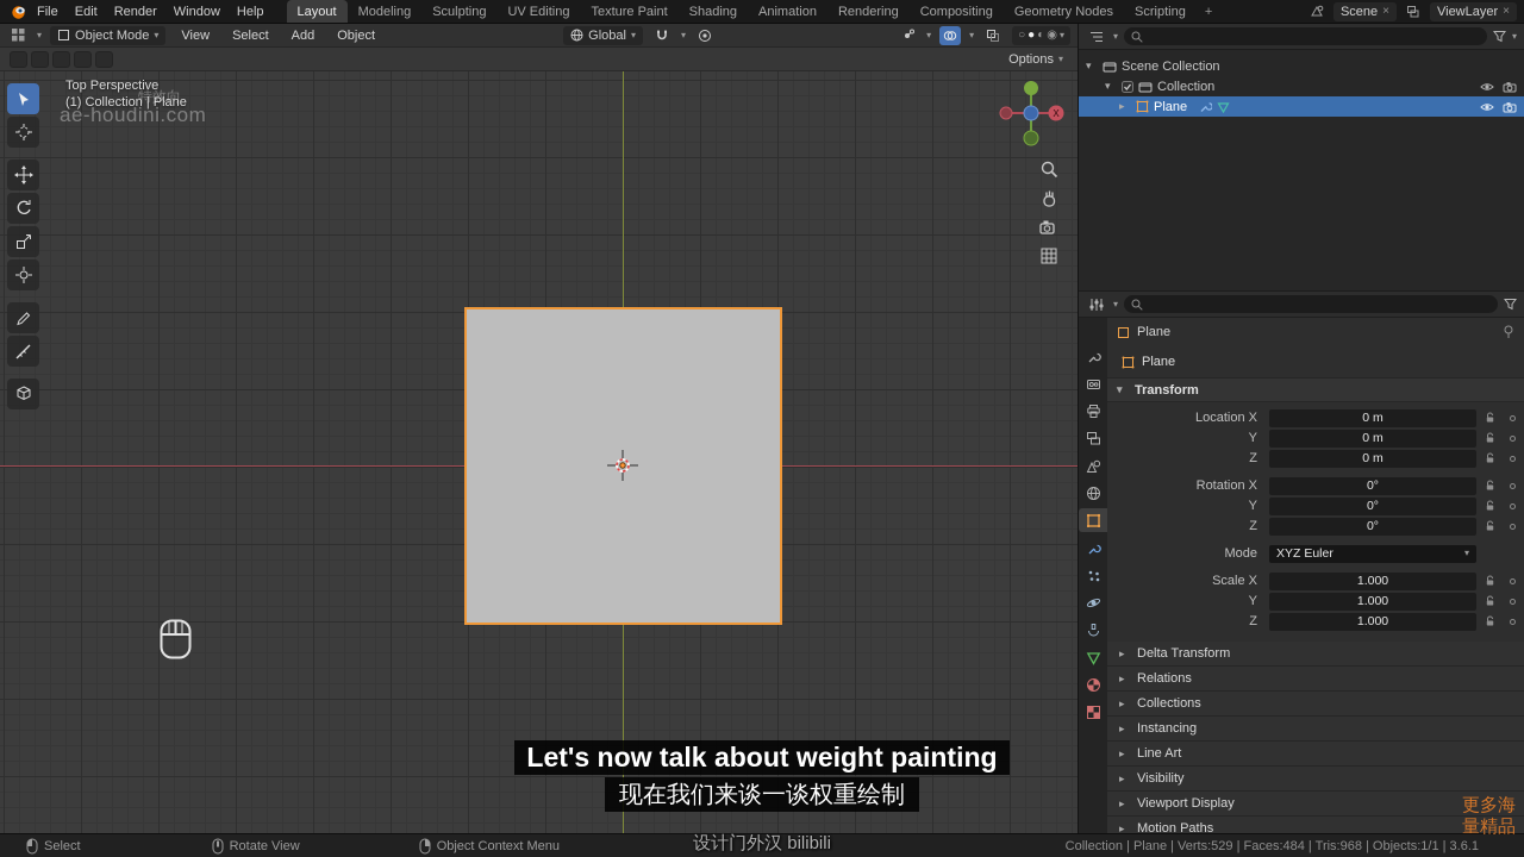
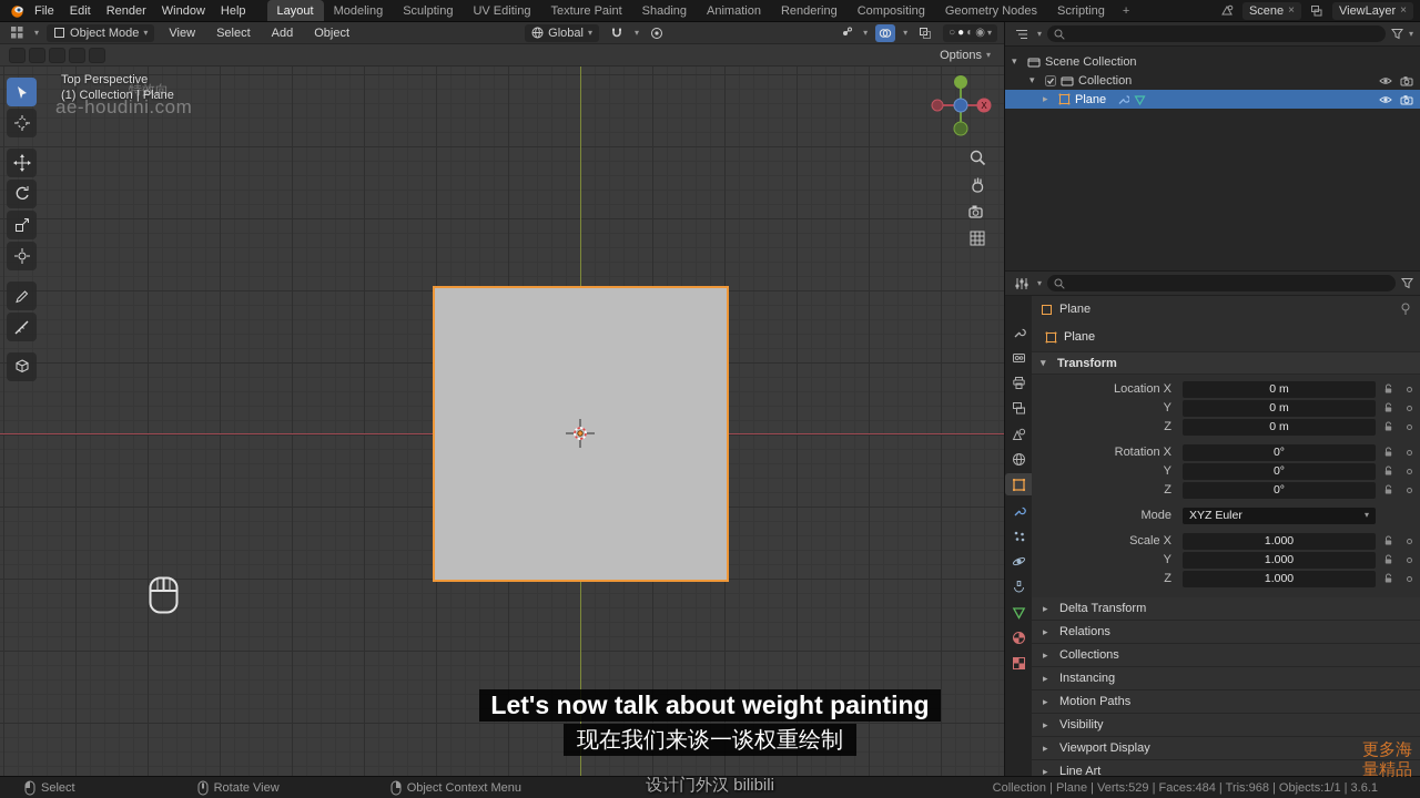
  File
  Edit
  Render
  Window
  Help
  Layout
  Modeling
  Sculpting
  UV Editing
  Texture Paint
  Shading
  Animation
  Rendering
  Compositing
  Geometry Nodes
  Scripting
  +
  Scene
  ×
  ViewLayer
  ×
  ▾
  Object Mode
  ▾
  View
  Select
  Add
  Object
  Global
  ▾
  ▾
  ▾
  ▾
  ○
  ●
  ◐
  ◉
  ▾
  Options
  ▾
  Top Perspective
  (1) Collection | Plane
  特效向
  ae-houdini.com
  X
  ▾
  ▾
  ▾
  Scene Collection
  ▾
  Collection
  ▸
  Plane
  ▾
  Plane
  Plane
  ▾
  Transform
  Location X
  0 m
  Y
  0 m
  Z
  0 m
  Rotation X
  0°
  Y
  0°
  Z
  0°
  Mode
  XYZ Euler
  ▾
  Scale X
  1.000
  Y
  1.000
  Z
  1.000
  ▸
  Delta Transform
  ▸
  Relations
  ▸
  Collections
  ▸
  Instancing
  ▸
- Line Art
+ Motion Paths
  ▸
  Visibility
  ▸
  Viewport Display
  ▸
- Motion Paths
+ Line Art
  Select
  Rotate View
  Object Context Menu
  Collection | Plane | Verts:529 | Faces:484 | Tris:968 | Objects:1/1 | 3.6.1
  Let's now talk about weight painting
  现在我们来谈一谈权重绘制
  设计门外汉 bilibili
  更多海
  量精品
